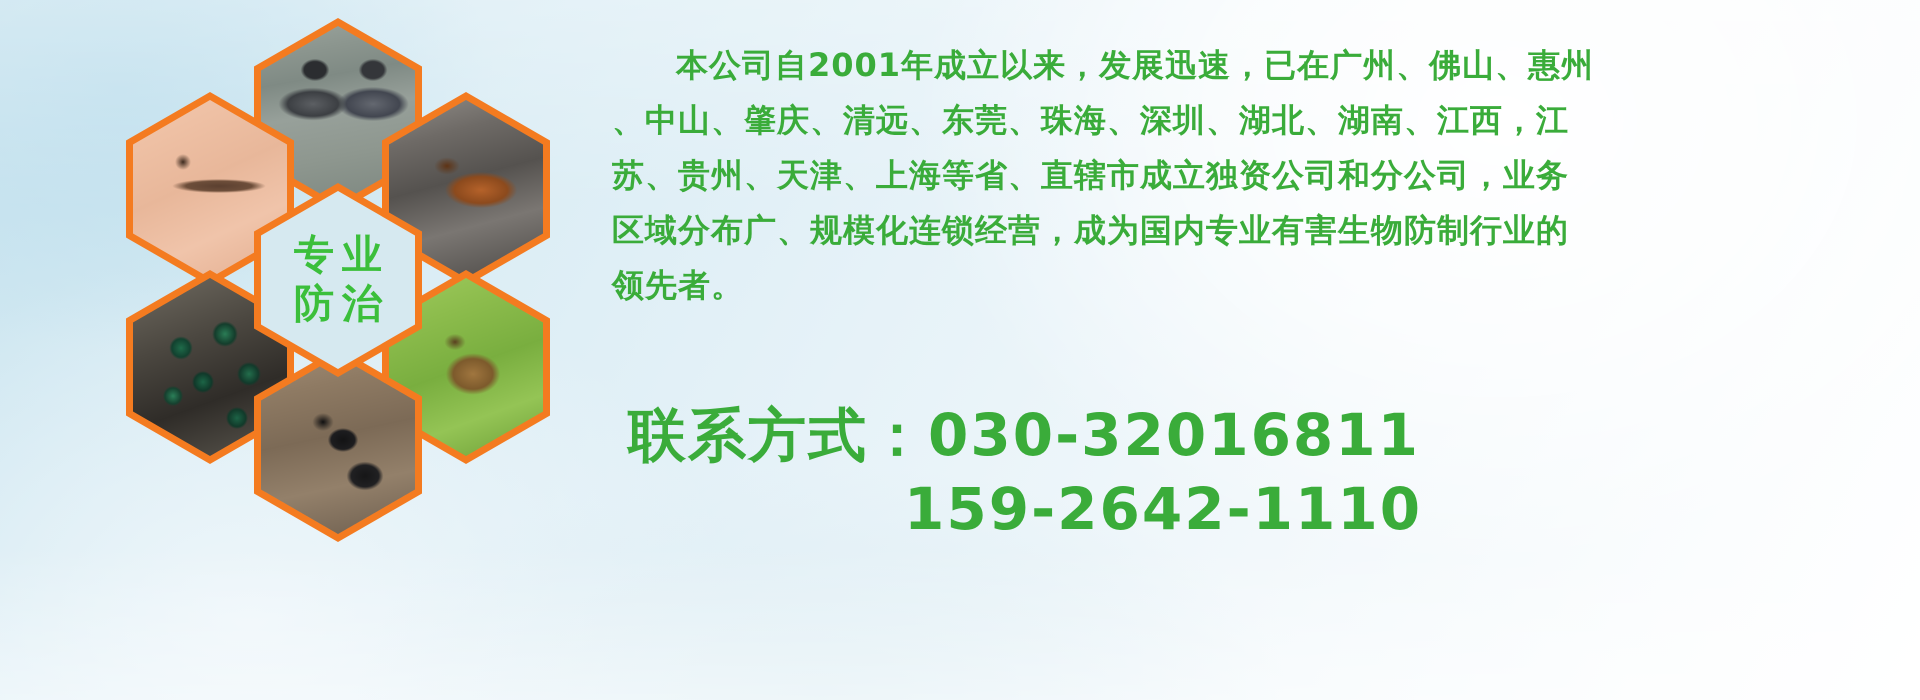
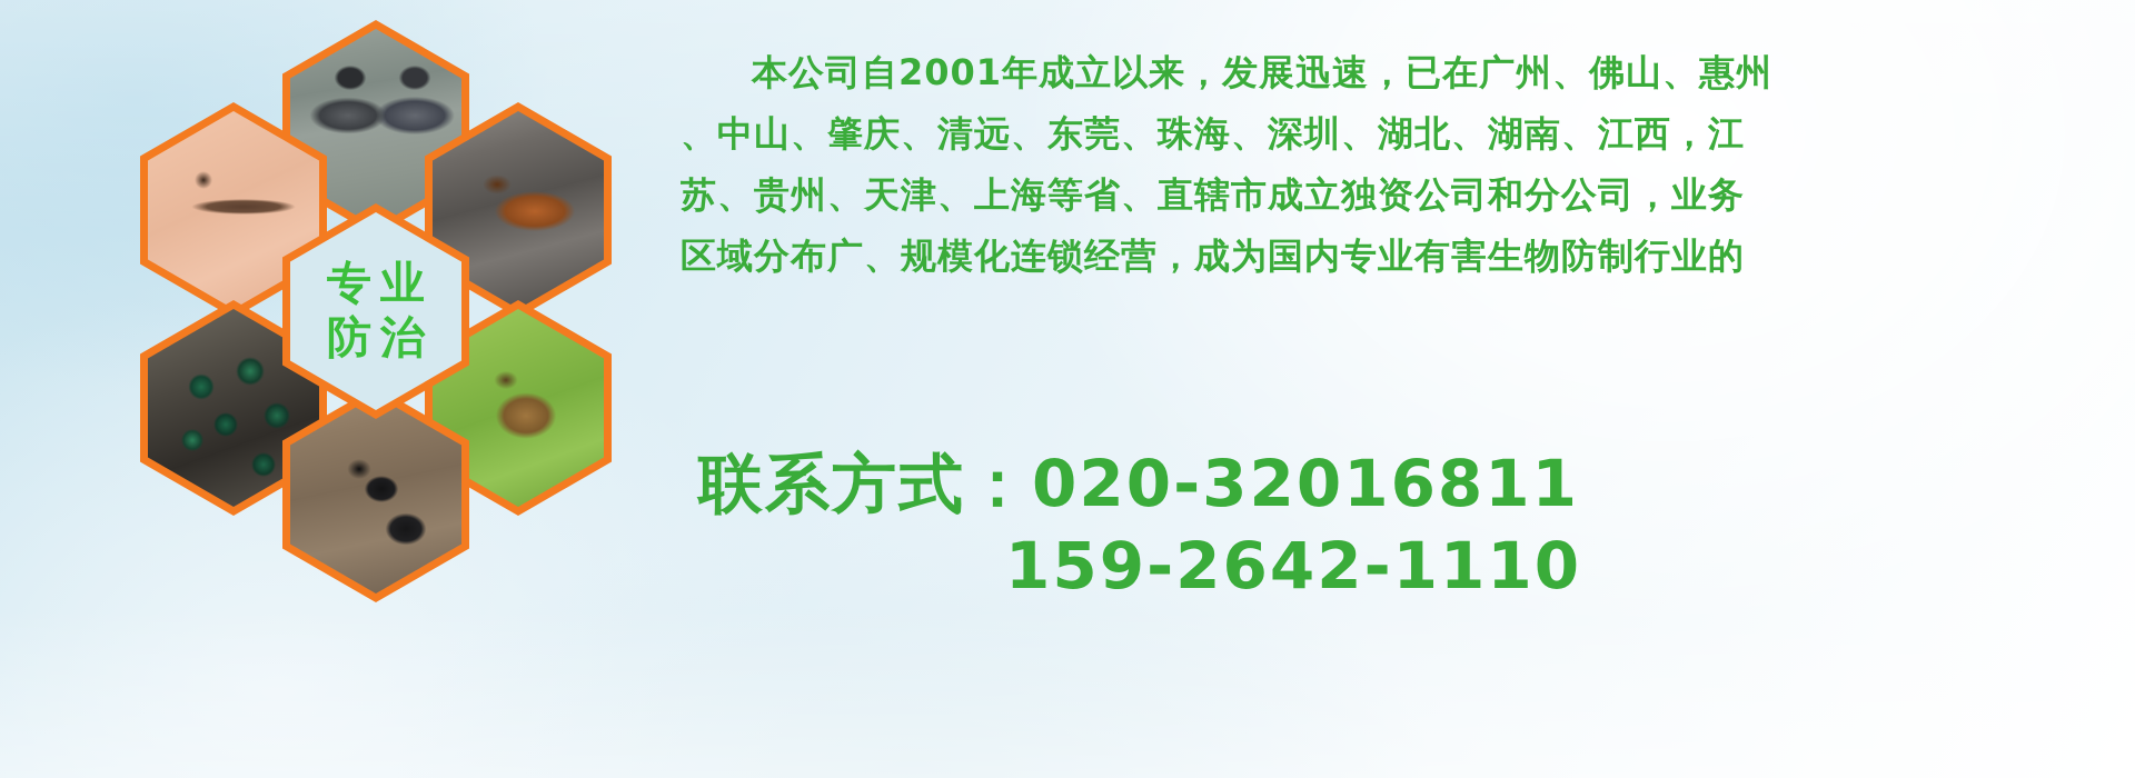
  专业
  防治
  本公司自2001年成立以来，发展迅速，已在广州、佛山、惠州
  、中山、肇庆、清远、东莞、珠海、深圳、湖北、湖南、江西，江
  苏、贵州、天津、上海等省、直辖市成立独资公司和分公司，业务
  区域分布广、规模化连锁经营，成为国内专业有害生物防制行业的
- 领先者。
- 联系方式：030-32016811
+ 联系方式：020-32016811
  159-2642-1110
